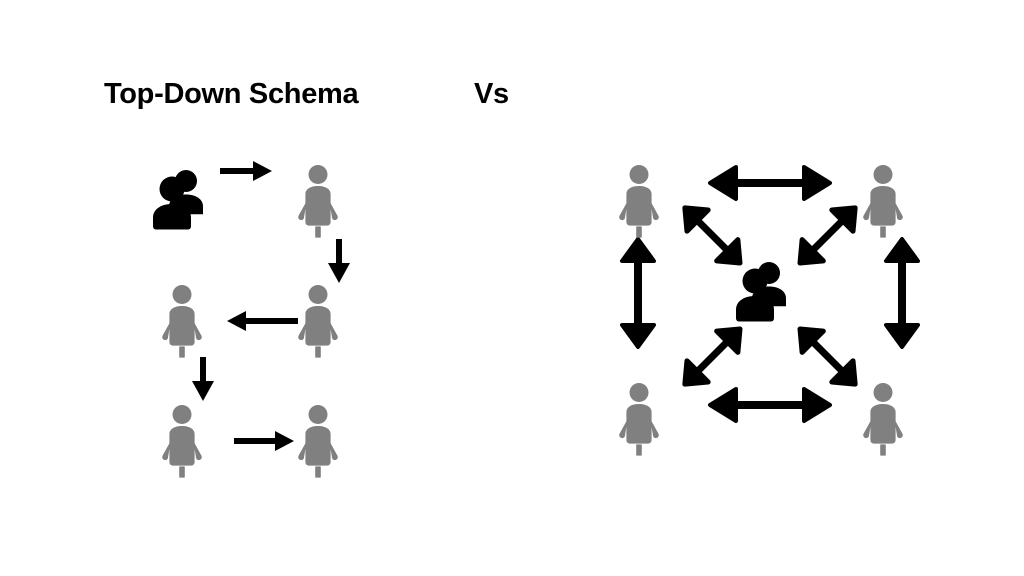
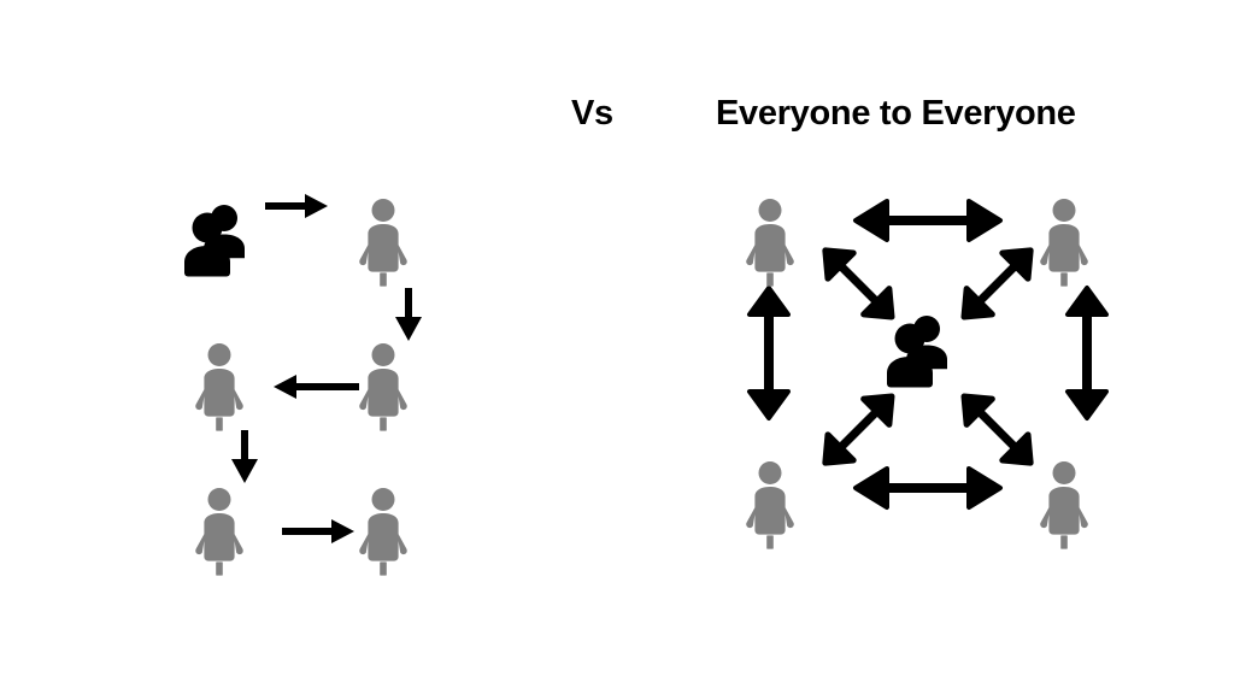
- Top-Down Schema
  Vs
+ Everyone to Everyone
